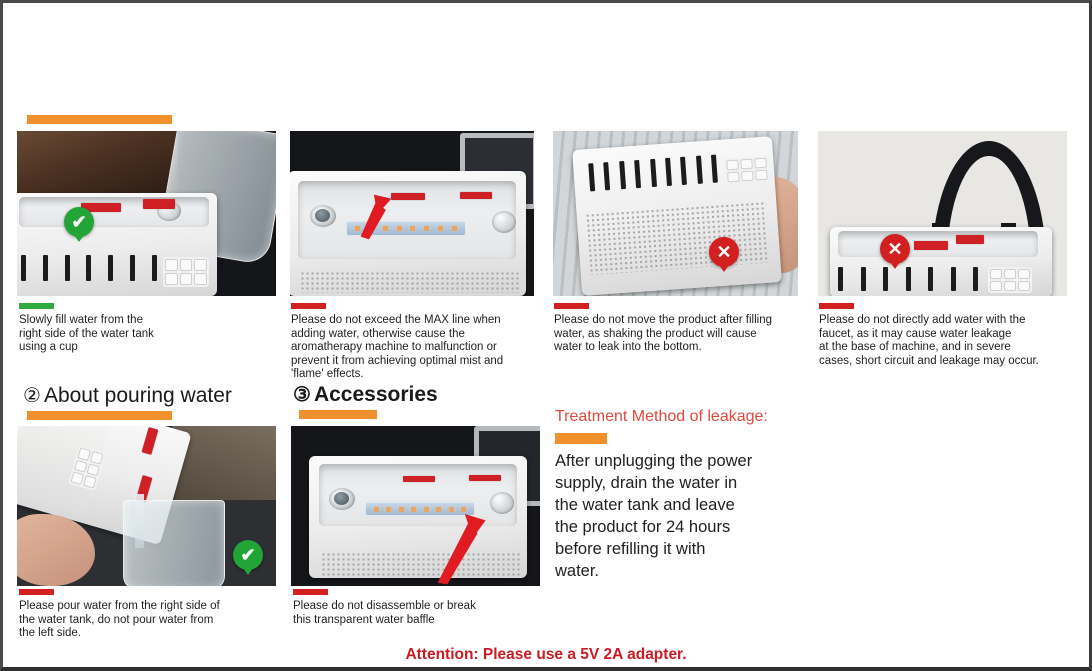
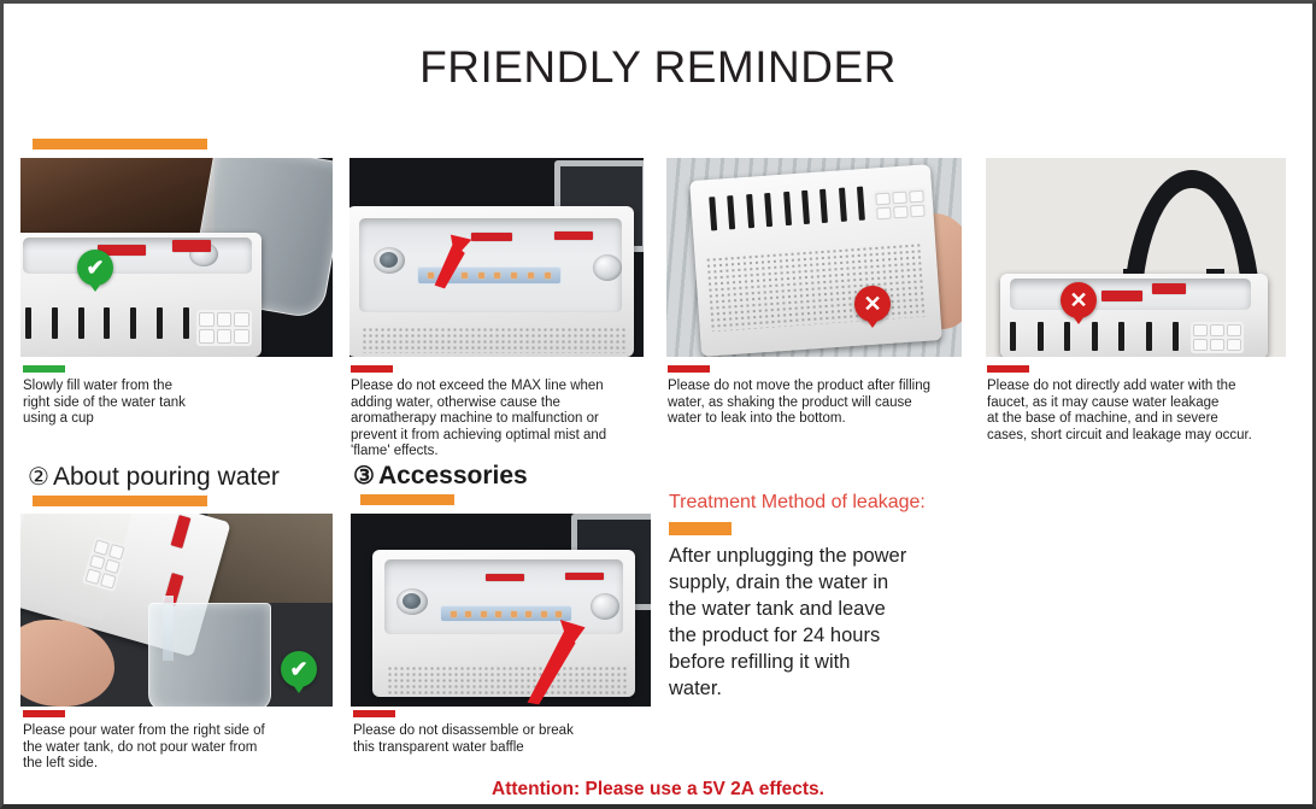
+ FRIENDLY REMINDER
  ✔
  ✕
  ✕
  Slowly fill water from the
  right side of the water tank
  using a cup
  Please do not exceed the MAX line when
  adding water, otherwise cause the
  aromatherapy machine to malfunction or
  prevent it from achieving optimal mist and
  'flame' effects.
  Please do not move the product after filling
  water, as shaking the product will cause
  water to leak into the bottom.
  Please do not directly add water with the
  faucet, as it may cause water leakage
  at the base of machine, and in severe
  cases, short circuit and leakage may occur.
  ② About pouring water
  ③ Accessories
  ✔
  Treatment Method of leakage:
  After unplugging the power
  supply, drain the water in
  the water tank and leave
  the product for 24 hours
  before refilling it with
  water.
  Please pour water from the right side of
  the water tank, do not pour water from
  the left side.
  Please do not disassemble or break
  this transparent water baffle
- Attention: Please use a 5V 2A adapter.
+ Attention: Please use a 5V 2A effects.
